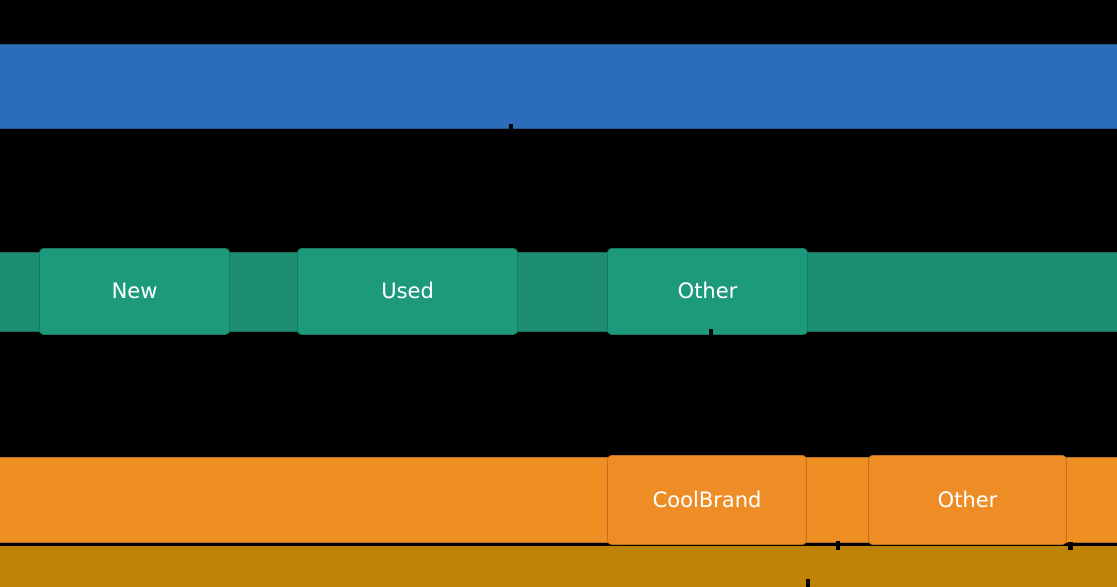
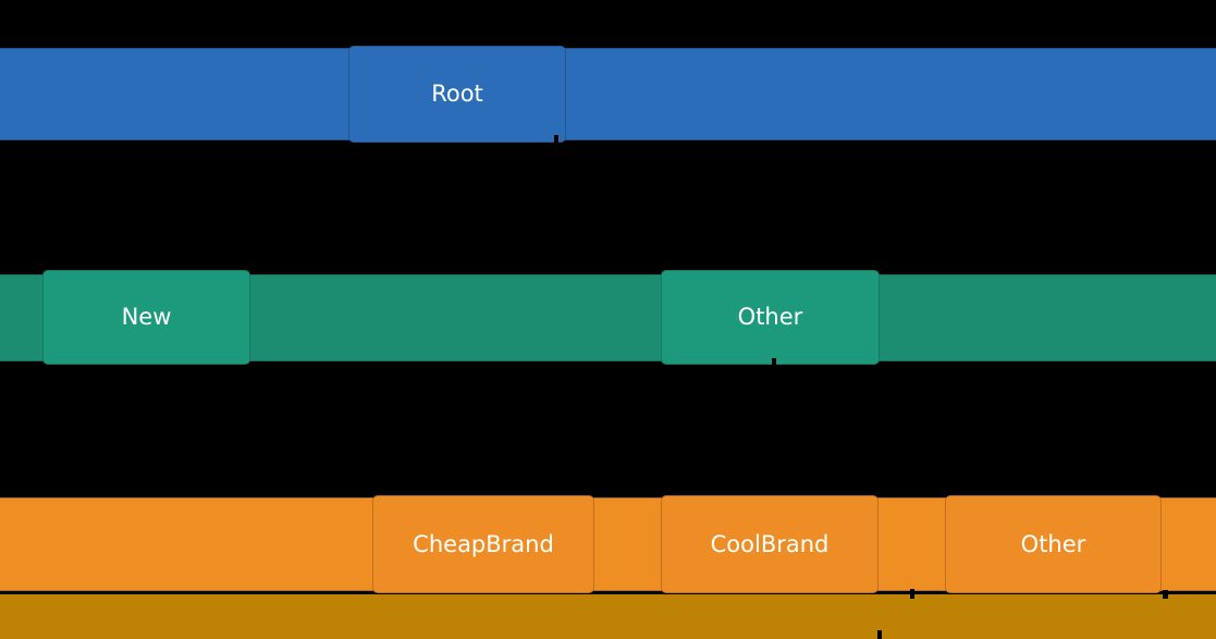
+ Root
  New
- Used
  Other
+ CheapBrand
  CoolBrand
  Other
